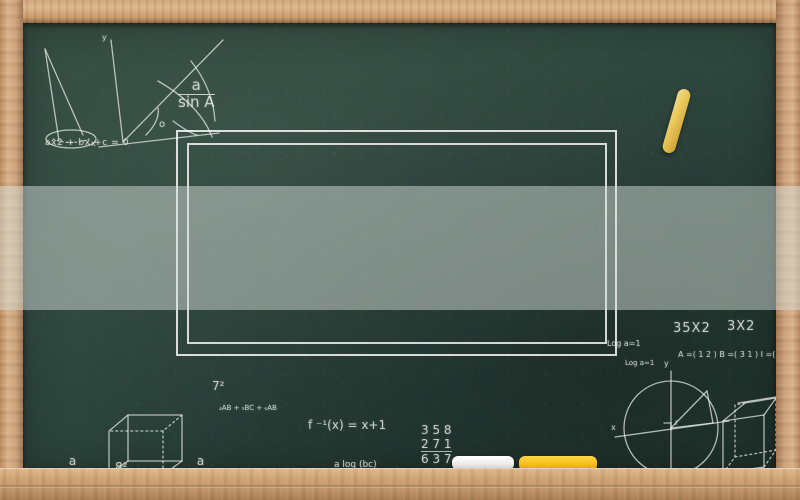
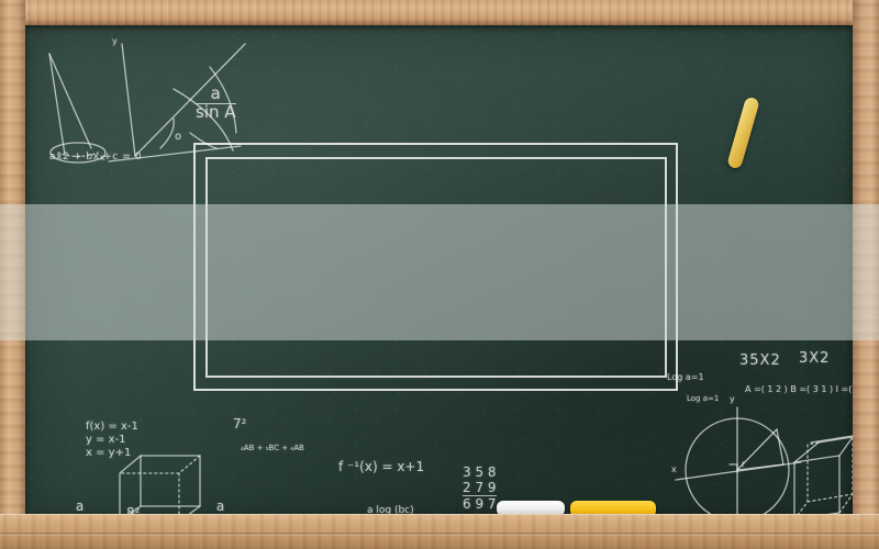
  a
  sin A
  ax2 + bx +c = 0
  y
  x
  o
+ f(x) = x-1
+ y = x-1
+ x = y+1
  7²
  ₄AB + ₅BC + ₆AB
  a
  8²
  a
  f ⁻¹(x) = x+1
  3 5 8
- 2 7 1
+ 2 7 9
- 6 3 7
+ 6 9 7
  a log (bc)
  Log a=1
  Log a=1
  35X2
  3X2
  A =( 1 2 ) B =( 3 1 ) I =(
  y
  x
  r
